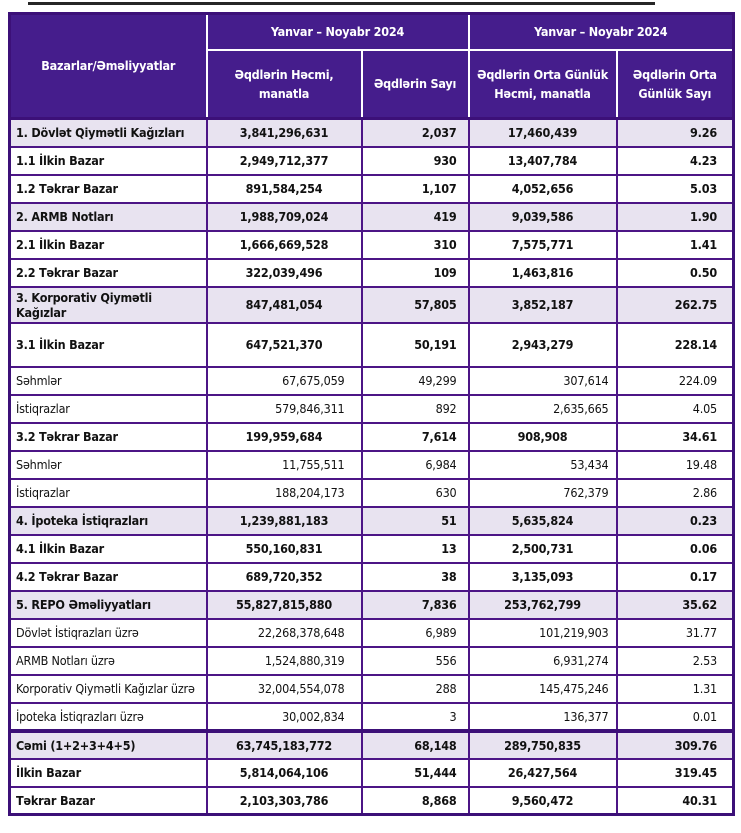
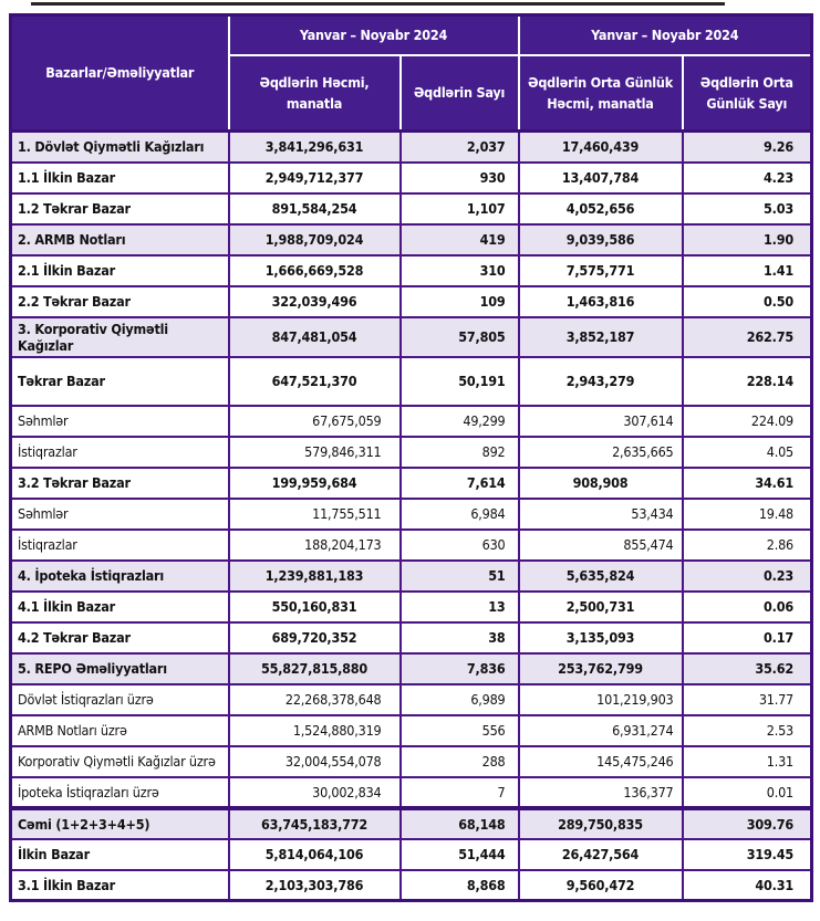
  Bazarlar/Əməliyyatlar	Yanvar – Noyabr 2024	Yanvar – Noyabr 2024
  Əqdlərin Həcmi, manatla	Əqdlərin Sayı	Əqdlərin Orta Günlük Həcmi, manatla	Əqdlərin Orta Günlük Sayı
  1. Dövlət Qiymətli Kağızları	3,841,296,631	2,037	17,460,439	9.26
  1.1 İlkin Bazar	2,949,712,377	930	13,407,784	4.23
  1.2 Təkrar Bazar	891,584,254	1,107	4,052,656	5.03
  2. ARMB Notları	1,988,709,024	419	9,039,586	1.90
  2.1 İlkin Bazar	1,666,669,528	310	7,575,771	1.41
  2.2 Təkrar Bazar	322,039,496	109	1,463,816	0.50
  3. Korporativ Qiymətli Kağızlar	847,481,054	57,805	3,852,187	262.75
- 3.1 İlkin Bazar	647,521,370	50,191	2,943,279	228.14
+ Təkrar Bazar	647,521,370	50,191	2,943,279	228.14
  Səhmlər	67,675,059	49,299	307,614	224.09
  İstiqrazlar	579,846,311	892	2,635,665	4.05
  3.2 Təkrar Bazar	199,959,684	7,614	908,908	34.61
  Səhmlər	11,755,511	6,984	53,434	19.48
- İstiqrazlar	188,204,173	630	762,379	2.86
+ İstiqrazlar	188,204,173	630	855,474	2.86
  4. İpoteka İstiqrazları	1,239,881,183	51	5,635,824	0.23
  4.1 İlkin Bazar	550,160,831	13	2,500,731	0.06
  4.2 Təkrar Bazar	689,720,352	38	3,135,093	0.17
  5. REPO Əməliyyatları	55,827,815,880	7,836	253,762,799	35.62
  Dövlət İstiqrazları üzrə	22,268,378,648	6,989	101,219,903	31.77
  ARMB Notları üzrə	1,524,880,319	556	6,931,274	2.53
  Korporativ Qiymətli Kağızlar üzrə	32,004,554,078	288	145,475,246	1.31
- İpoteka İstiqrazları üzrə	30,002,834	3	136,377	0.01
+ İpoteka İstiqrazları üzrə	30,002,834	7	136,377	0.01
  Cəmi (1+2+3+4+5)	63,745,183,772	68,148	289,750,835	309.76
  İlkin Bazar	5,814,064,106	51,444	26,427,564	319.45
- Təkrar Bazar	2,103,303,786	8,868	9,560,472	40.31
+ 3.1 İlkin Bazar	2,103,303,786	8,868	9,560,472	40.31
